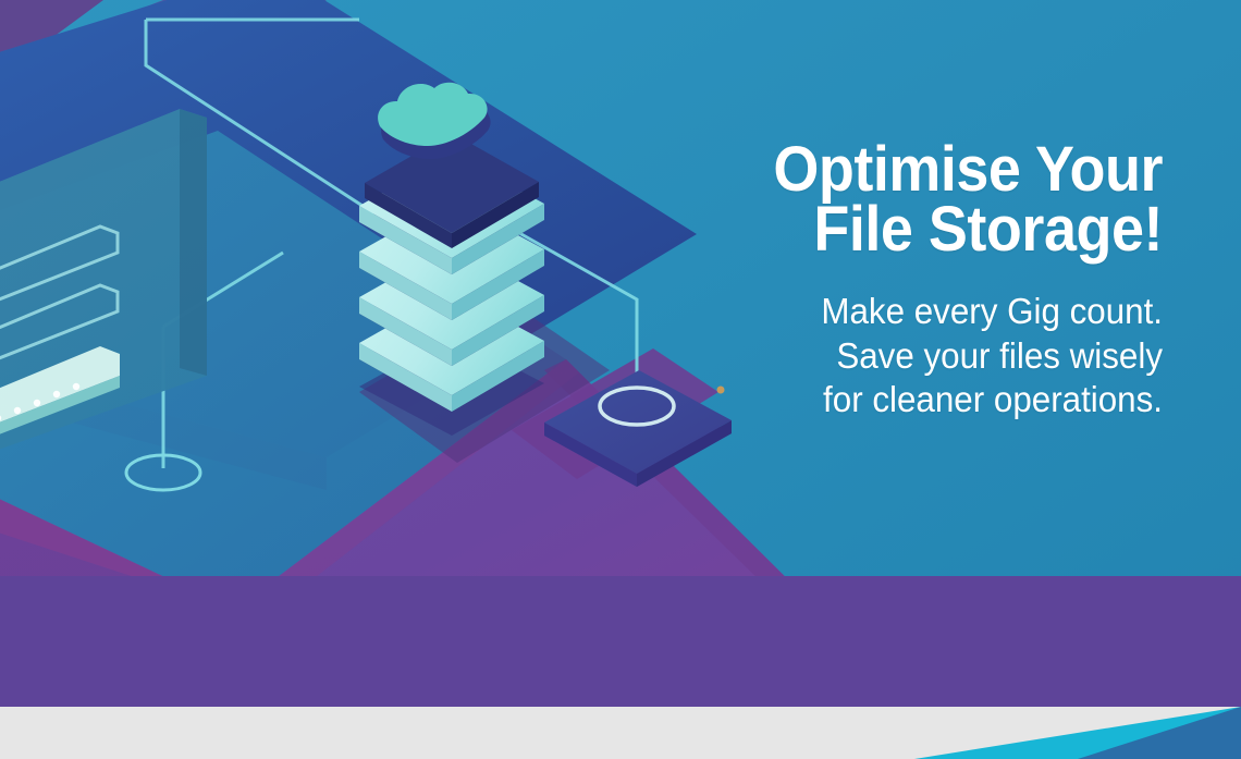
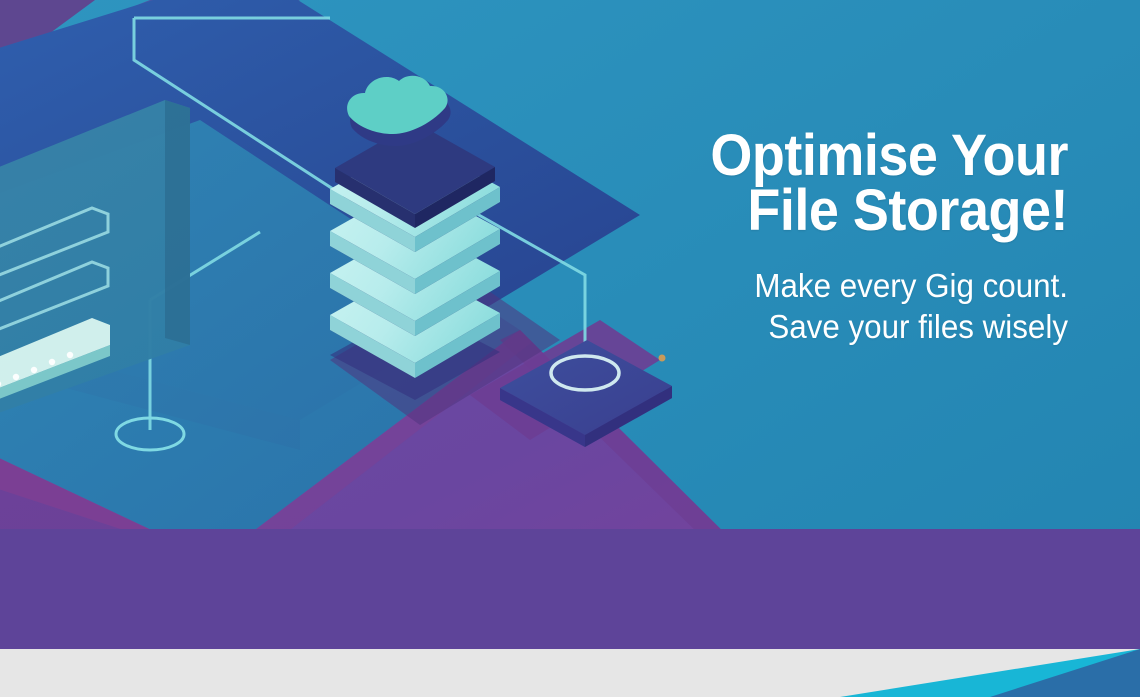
  Optimise Your
  File Storage!
  Make every Gig count.
  Save your files wisely
- for cleaner operations.
